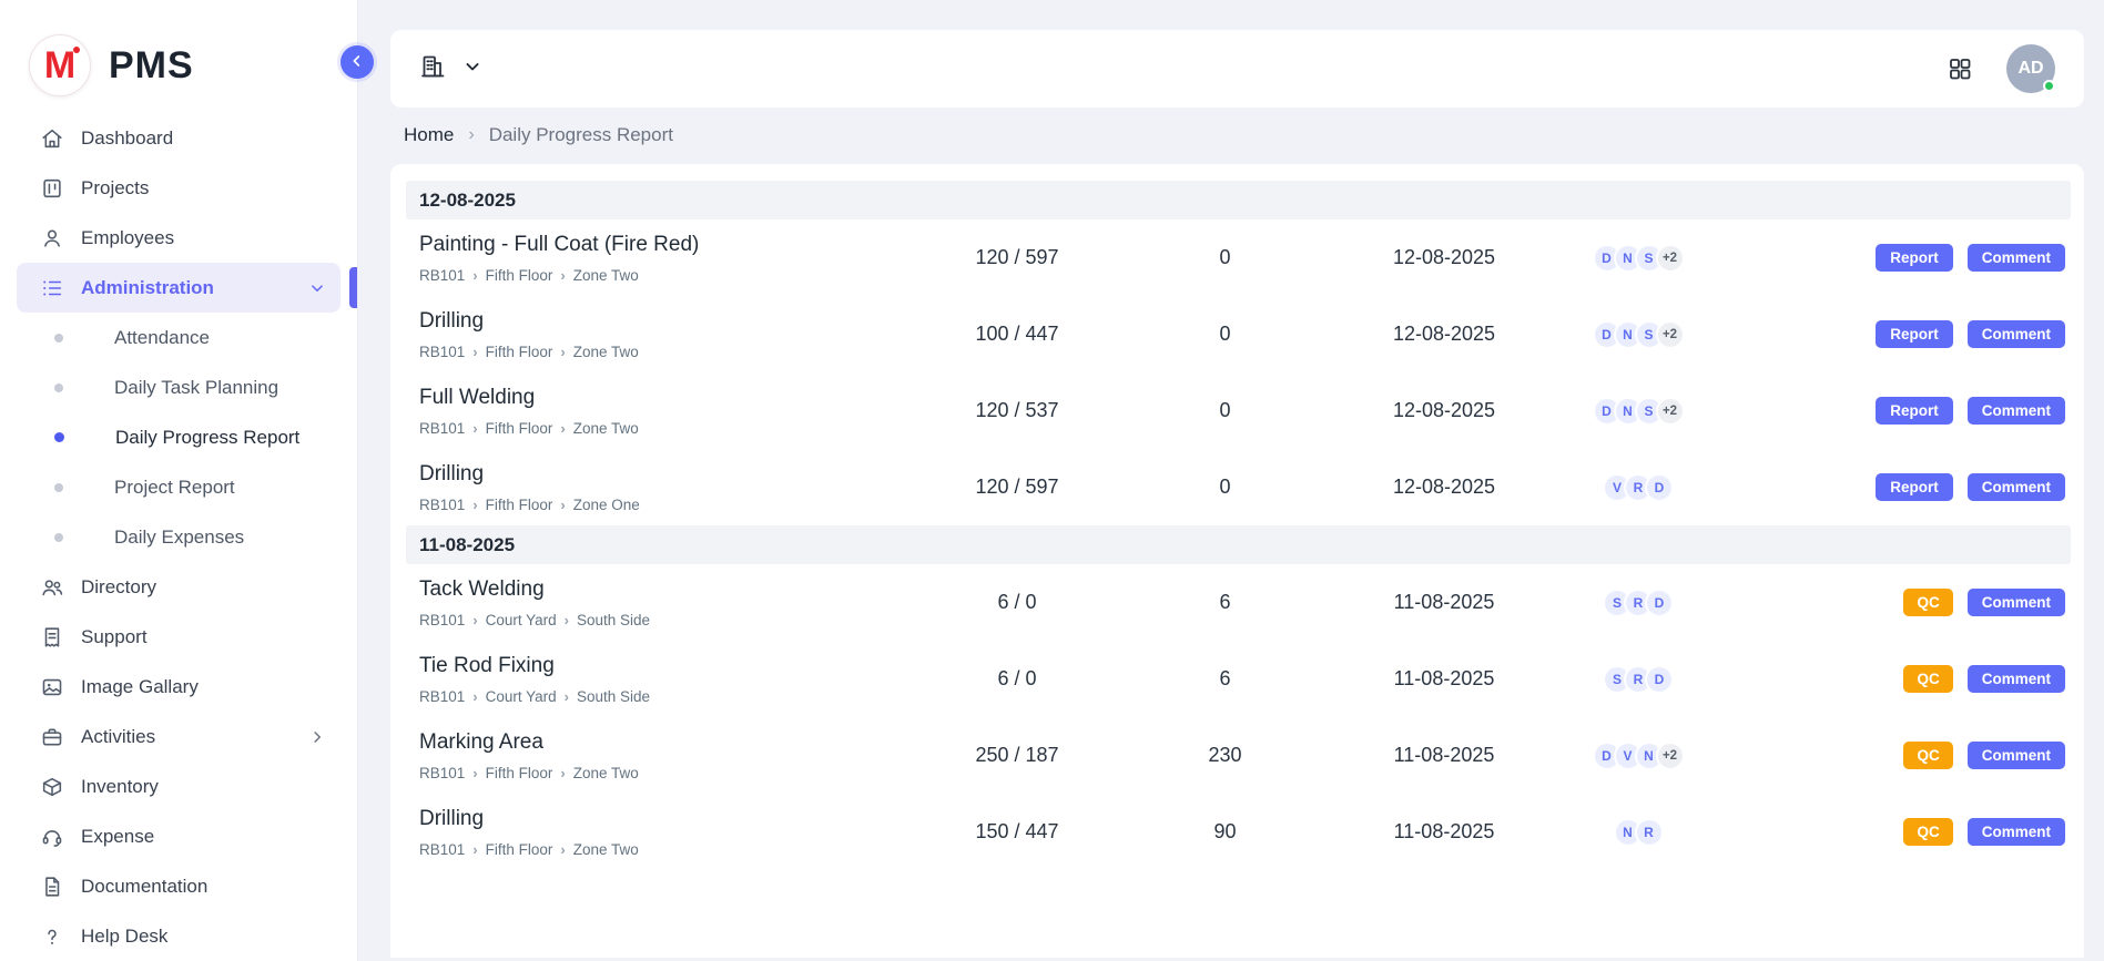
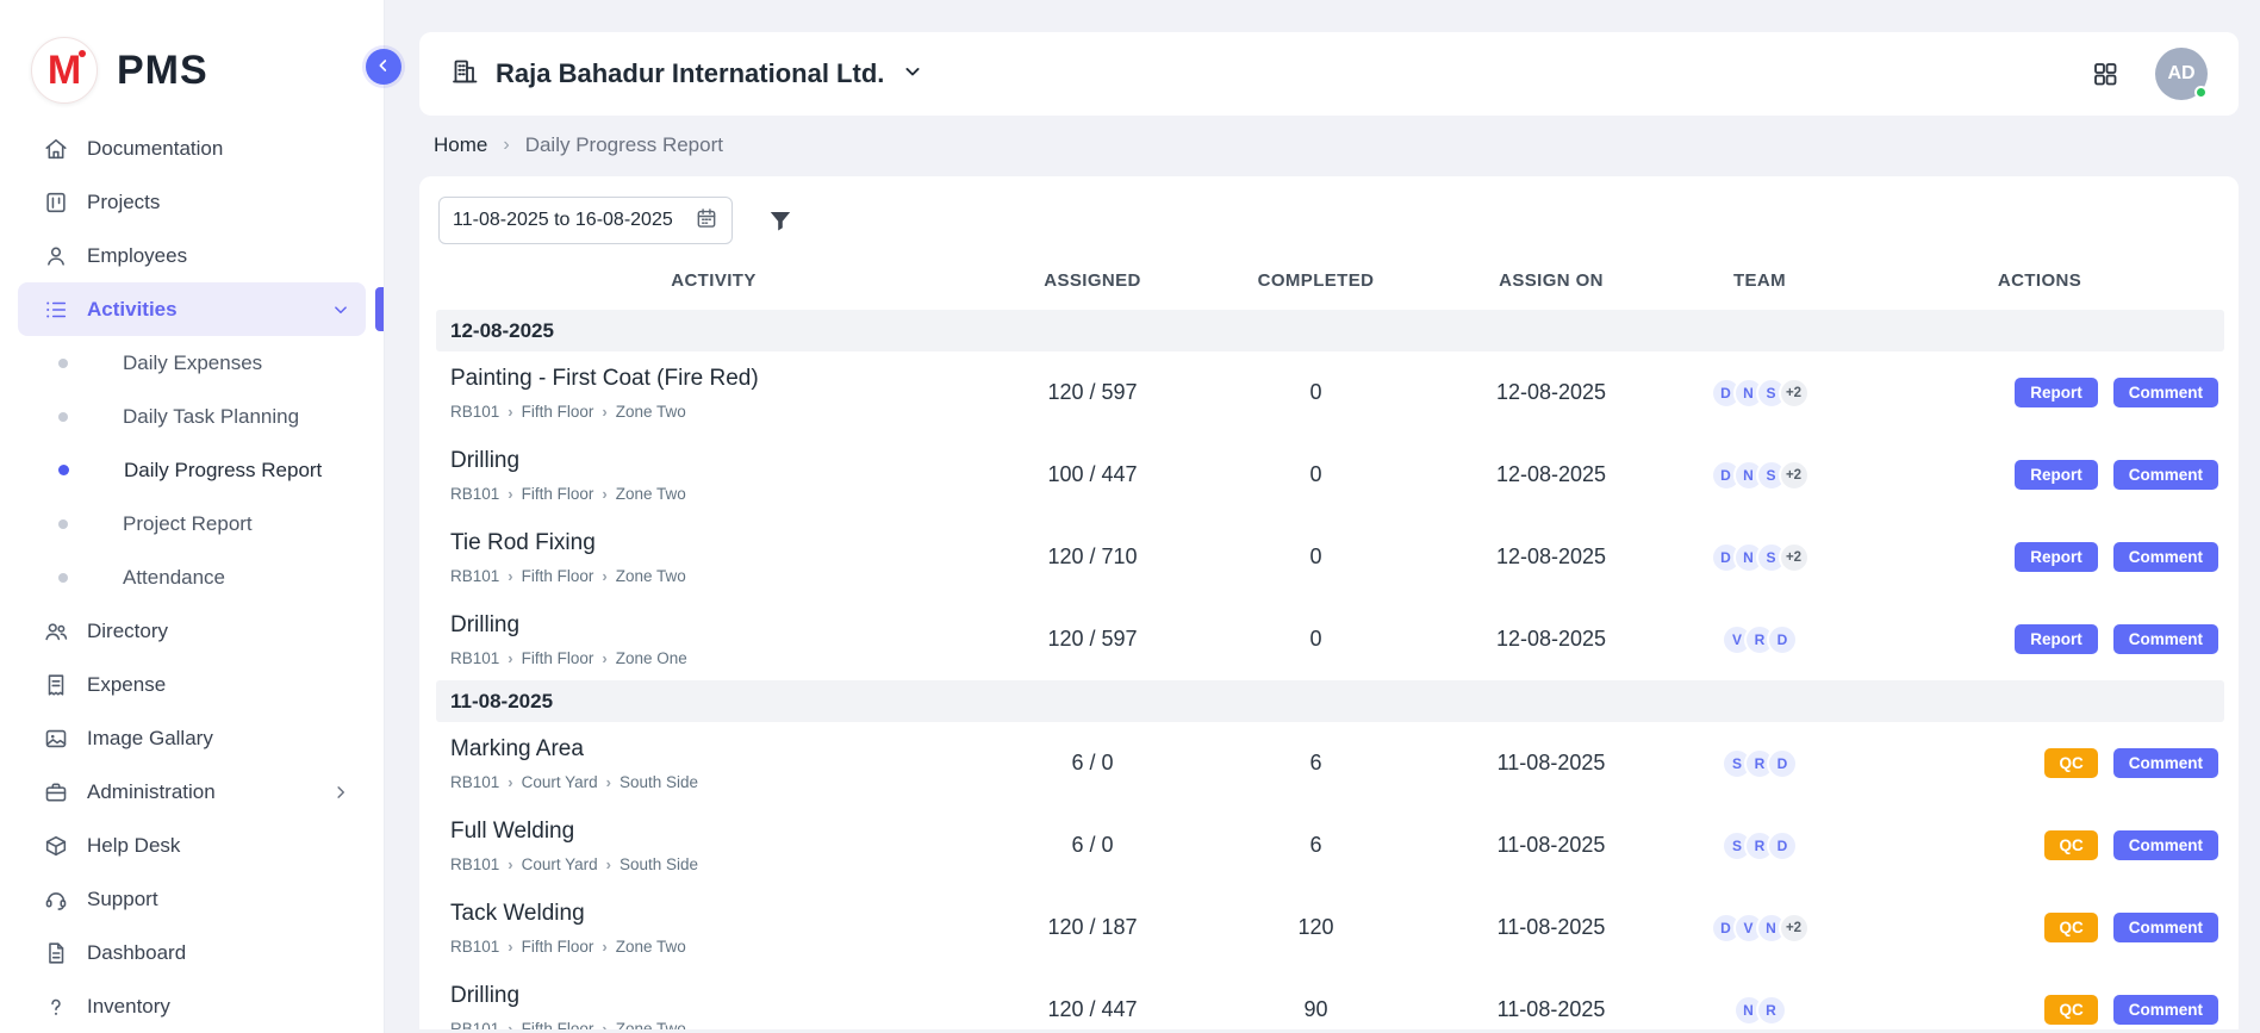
  M
  PMS
- Dashboard
+ Documentation
  Projects
  Employees
- Administration
+ Activities
- Attendance
+ Daily Expenses
  Daily Task Planning
  Daily Progress Report
  Project Report
- Daily Expenses
+ Attendance
  Directory
- Support
+ Expense
  Image Gallary
- Activities
+ Administration
- Inventory
+ Help Desk
- Expense
+ Support
- Documentation
+ Dashboard
- Help Desk
+ Inventory
+ Raja Bahadur International Ltd.
  AD
  Home
  ›
  Daily Progress Report
+ 11-08-2025 to 16-08-2025
+ ACTIVITY
+ ASSIGNED
+ COMPLETED
+ ASSIGN ON
+ TEAM
+ ACTIONS
  12-08-2025
- Painting - Full Coat (Fire Red)
+ Painting - First Coat (Fire Red)
  RB101
  ›
  Fifth Floor
  ›
  Zone Two
  120 / 597
  0
  12-08-2025
  D
  N
  S
  +2
  Report
  Comment
  Drilling
  RB101
  ›
  Fifth Floor
  ›
  Zone Two
  100 / 447
  0
  12-08-2025
  D
  N
  S
  +2
  Report
  Comment
- Full Welding
+ Tie Rod Fixing
  RB101
  ›
  Fifth Floor
  ›
  Zone Two
- 120 / 537
+ 120 / 710
  0
  12-08-2025
  D
  N
  S
  +2
  Report
  Comment
  Drilling
  RB101
  ›
  Fifth Floor
  ›
  Zone One
  120 / 597
  0
  12-08-2025
  V
  R
  D
  Report
  Comment
  11-08-2025
- Tack Welding
+ Marking Area
  RB101
  ›
  Court Yard
  ›
  South Side
  6 / 0
  6
  11-08-2025
  S
  R
  D
  QC
  Comment
- Tie Rod Fixing
+ Full Welding
  RB101
  ›
  Court Yard
  ›
  South Side
  6 / 0
  6
  11-08-2025
  S
  R
  D
  QC
  Comment
- Marking Area
+ Tack Welding
  RB101
  ›
  Fifth Floor
  ›
  Zone Two
- 250 / 187
+ 120 / 187
- 230
+ 120
  11-08-2025
  D
  V
  N
  +2
  QC
  Comment
  Drilling
  RB101
  ›
  Fifth Floor
  ›
  Zone Two
- 150 / 447
+ 120 / 447
  90
  11-08-2025
  N
  R
  QC
  Comment
